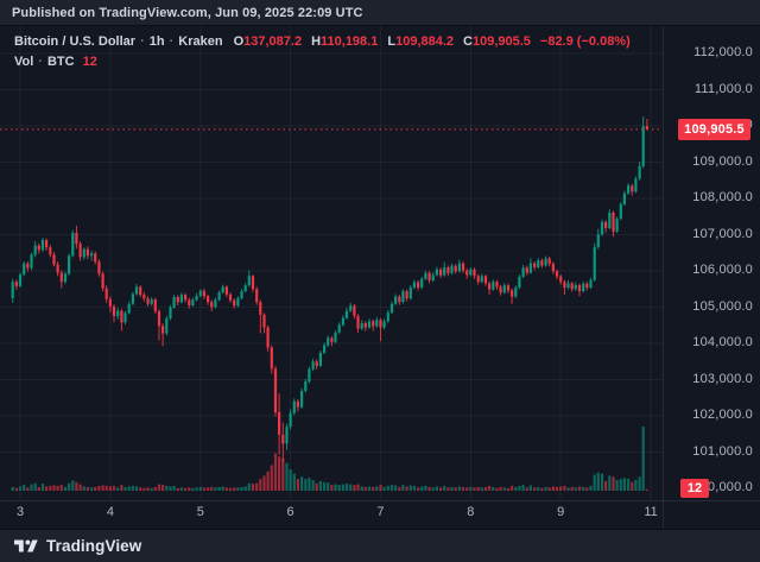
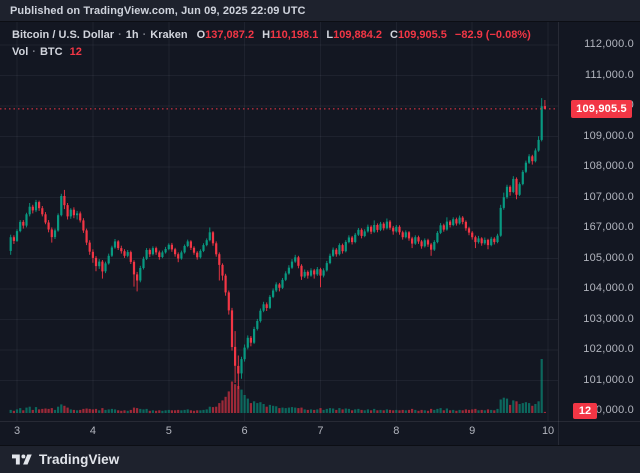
  Published on TradingView.com, Jun 09, 2025 22:09 UTC
  Bitcoin / U.S. Dollar
  ·
  1h
  ·
  Kraken
  O137,087.2
  H110,198.1
  L109,884.2
  C109,905.5
  −82.9 (−0.08%)
  Vol
  ·
  BTC
  12
  0,000.0
  101,000.0
  102,000.0
  103,000.0
  104,000.0
  105,000.0
- 106,000.0
+ 167,000.0
  107,000.0
  108,000.0
  109,000.0
  111,000.0
  112,000.0
  3
  4
  5
  6
  7
  8
  9
- 11
+ 10
  109,905.5
  12
  TradingView
